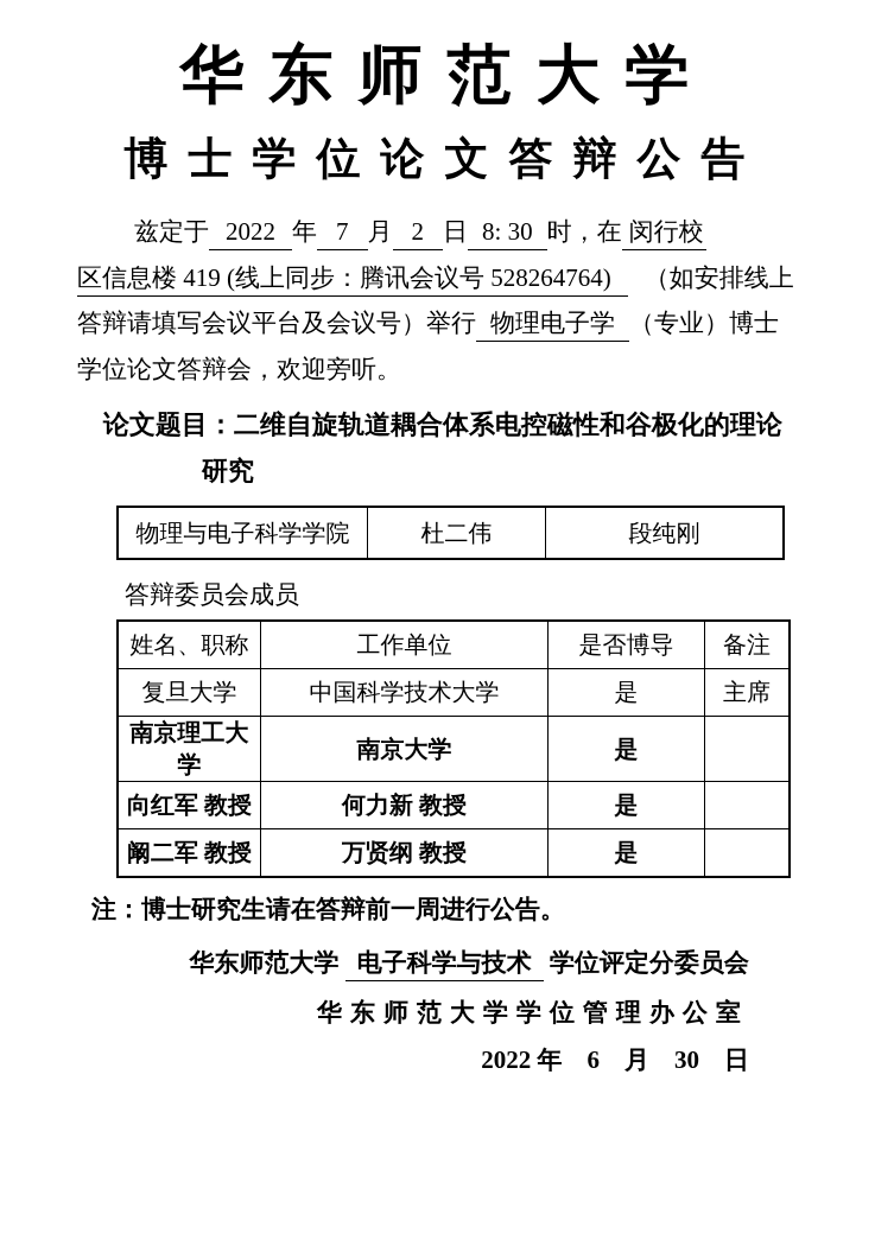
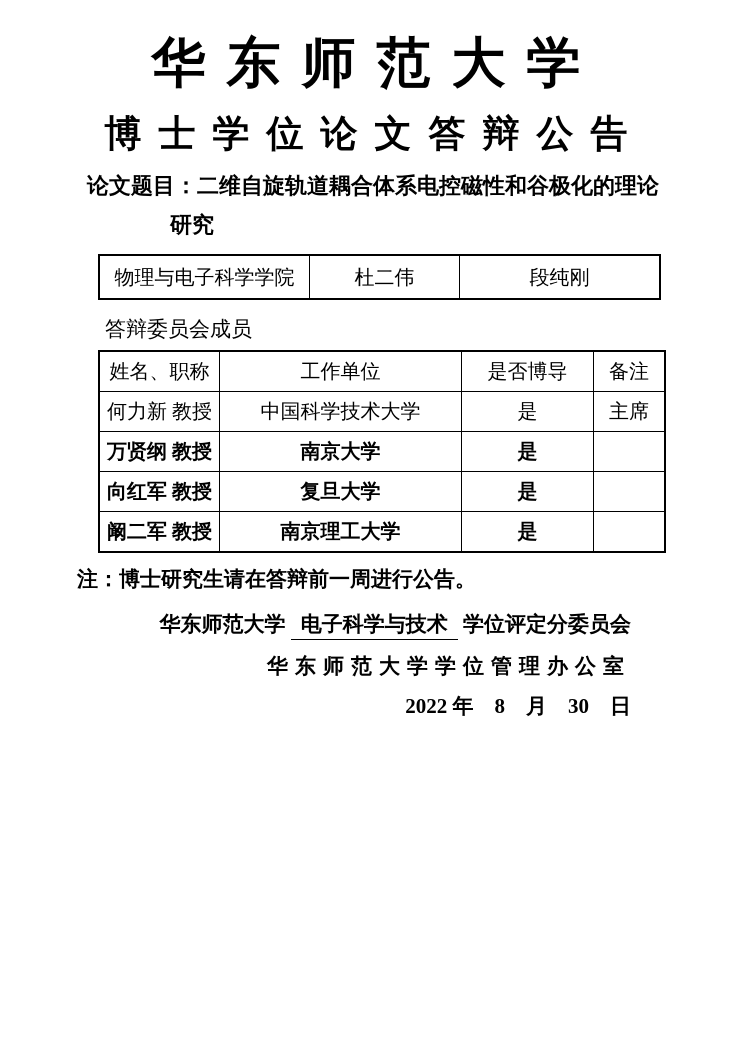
  华东师范大学
  博士学位论文答辩公告
- 兹定于 2022 年 7 月 2 日 8: 30 时，在 闵行校
- 区信息楼 419 (线上同步：腾讯会议号 528264764) （如安排线上
- 答辩请填写会议平台及会议号）举行 物理电子学 （专业）博士
- 学位论文答辩会，欢迎旁听。
  论文题目：二维自旋轨道耦合体系电控磁性和谷极化的理论
  研究
  物理与电子科学学院	杜二伟	段纯刚
  答辩委员会成员
  姓名、职称	工作单位	是否博导	备注
- 复旦大学	中国科学技术大学	是	主席
+ 何力新 教授	中国科学技术大学	是	主席
- 南京理工大学	南京大学	是
+ 万贤纲 教授	南京大学	是
- 向红军 教授	何力新 教授	是
+ 向红军 教授	复旦大学	是
- 阚二军 教授	万贤纲 教授	是
+ 阚二军 教授	南京理工大学	是
  注：博士研究生请在答辩前一周进行公告。
  华东师范大学 电子科学与技术 学位评定分委员会
  华东师范大学学位管理办公室
- 2022 年 6 月 30 日
+ 2022 年 8 月 30 日
